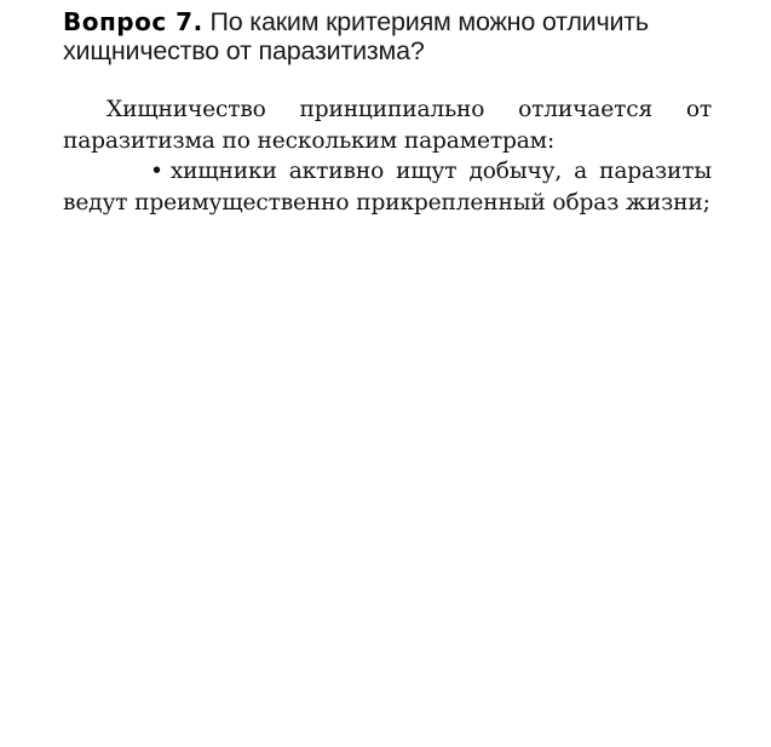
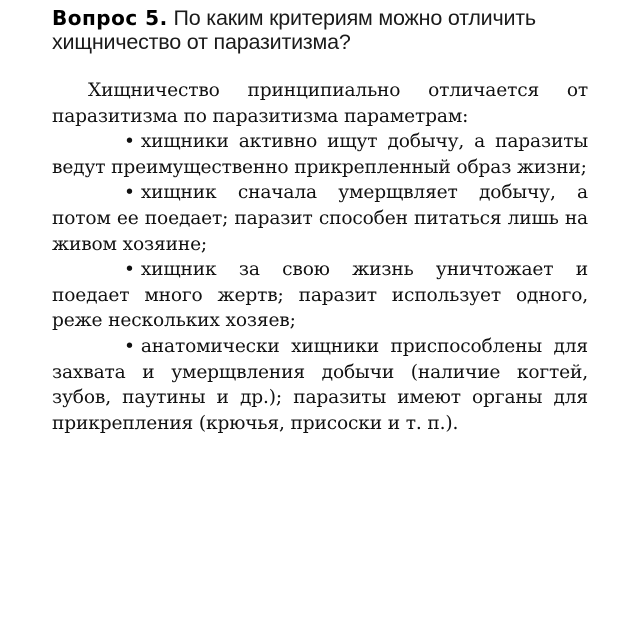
- Вопрос 7. По каким критериям можно отличить хищничество от паразитизма?
+ Вопрос 5. По каким критериям можно отличить хищничество от паразитизма?
- Хищничество принципиально отличается от паразитизма по нескольким параметрам:
+ Хищничество принципиально отличается от паразитизма по паразитизма параметрам:
  • хищники активно ищут добычу, а паразиты ведут преимущественно прикрепленный образ жизни;
+ • хищник сначала умерщвляет добычу, а потом ее поедает; паразит способен питаться лишь на живом хозяине;
+ • хищник за свою жизнь уничтожает и поедает много жертв; паразит использует одного, реже нескольких хозяев;
+ • анатомически хищники приспособлены для захвата и умерщвления добычи (наличие когтей, зубов, паутины и др.); паразиты имеют органы для прикрепления (крючья, присоски и т. п.).
